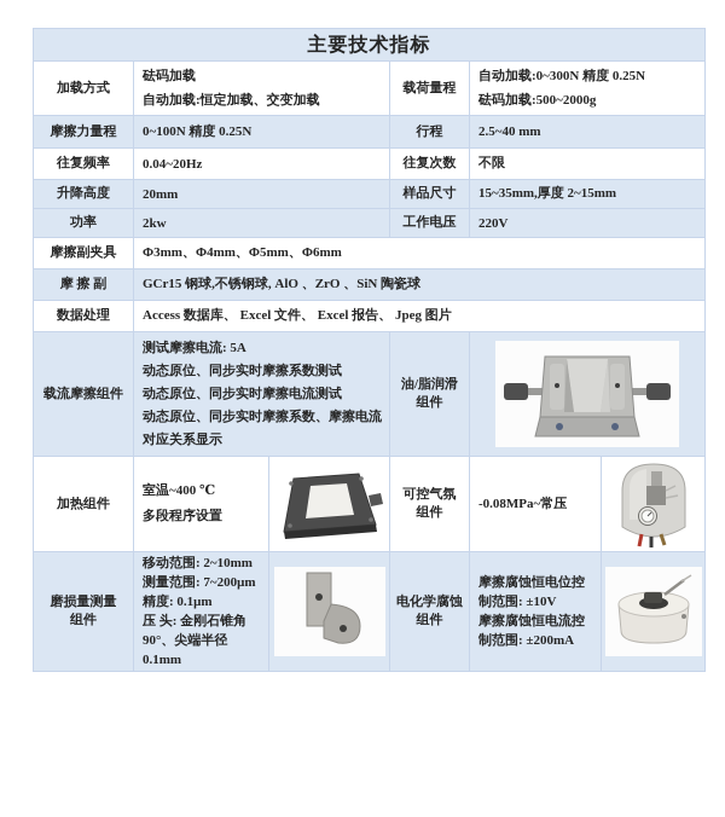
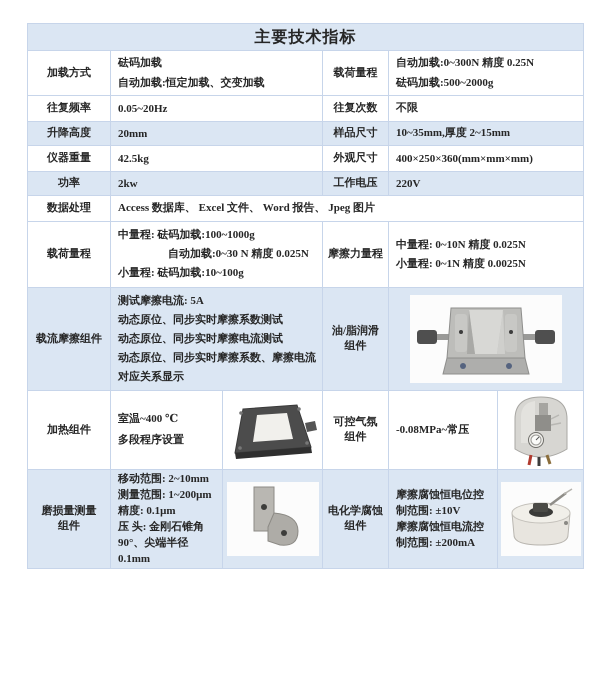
  主要技术指标
  加载方式	砝码加载 自动加载:恒定加载、交变加载	载荷量程	自动加载:0~300N 精度 0.25N 砝码加载:500~2000g
- 摩擦力量程	0~100N 精度 0.25N	行程	2.5~40 mm
- 往复频率	0.04~20Hz	往复次数	不限
+ 往复频率	0.05~20Hz	往复次数	不限
- 升降高度	20mm	样品尺寸	15~35mm,厚度 2~15mm
+ 升降高度	20mm	样品尺寸	10~35mm,厚度 2~15mm
+ 仪器重量	42.5kg	外观尺寸	400×250×360(mm×mm×mm)
  功率	2kw	工作电压	220V
- 摩擦副夹具	Φ3mm、Φ4mm、Φ5mm、Φ6mm
- 摩 擦 副	GCr15 钢球,不锈钢球, AlO 、ZrO 、SiN 陶瓷球
- 数据处理	Access 数据库、 Excel 文件、 Excel 报告、 Jpeg 图片
+ 数据处理	Access 数据库、 Excel 文件、 Word 报告、 Jpeg 图片
+ 载荷量程	中量程: 砝码加载:100~1000g 自动加载:0~30 N 精度 0.025N 小量程: 砝码加载:10~100g	摩擦力量程	中量程: 0~10N 精度 0.025N 小量程: 0~1N 精度 0.0025N
  载流摩擦组件	测试摩擦电流: 5A 动态原位、同步实时摩擦系数测试 动态原位、同步实时摩擦电流测试 动态原位、同步实时摩擦系数、摩擦电流对应关系显示	油/脂润滑 组件
  加热组件	室温~400 ℃ 多段程序设置		可控气氛 组件	-0.08MPa~常压
- 磨损量测量 组件	移动范围: 2~10mm 测量范围: 7~200μm 精度: 0.1μm 压 头: 金刚石锥角90°、尖端半径 0.1mm		电化学腐蚀 组件	摩擦腐蚀恒电位控制范围: ±10V 摩擦腐蚀恒电流控制范围: ±200mA
+ 磨损量测量 组件	移动范围: 2~10mm 测量范围: 1~200μm 精度: 0.1μm 压 头: 金刚石锥角90°、尖端半径 0.1mm		电化学腐蚀 组件	摩擦腐蚀恒电位控制范围: ±10V 摩擦腐蚀恒电流控制范围: ±200mA
